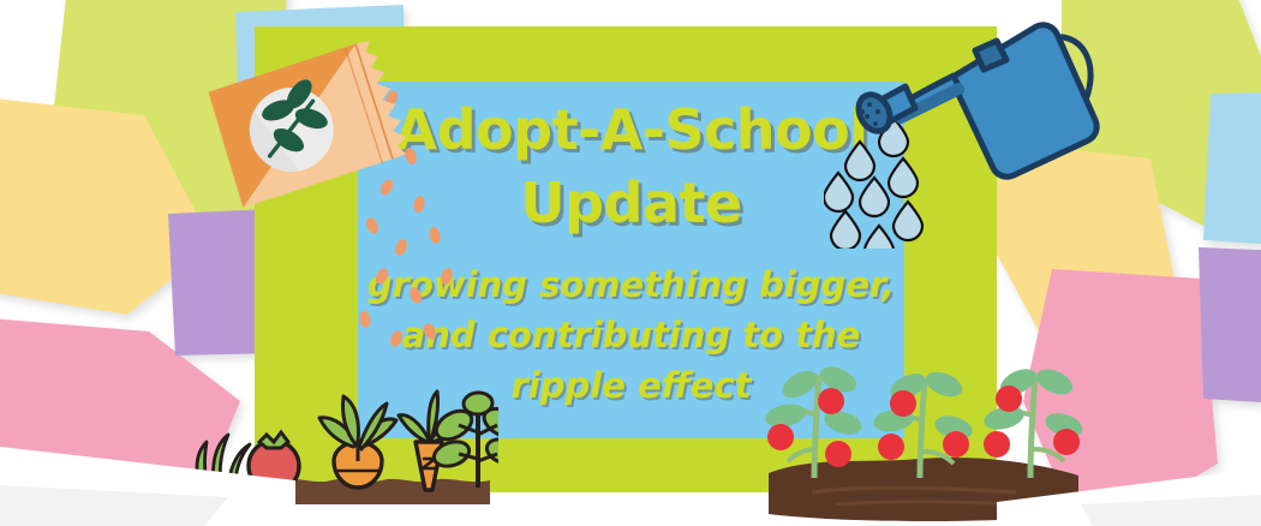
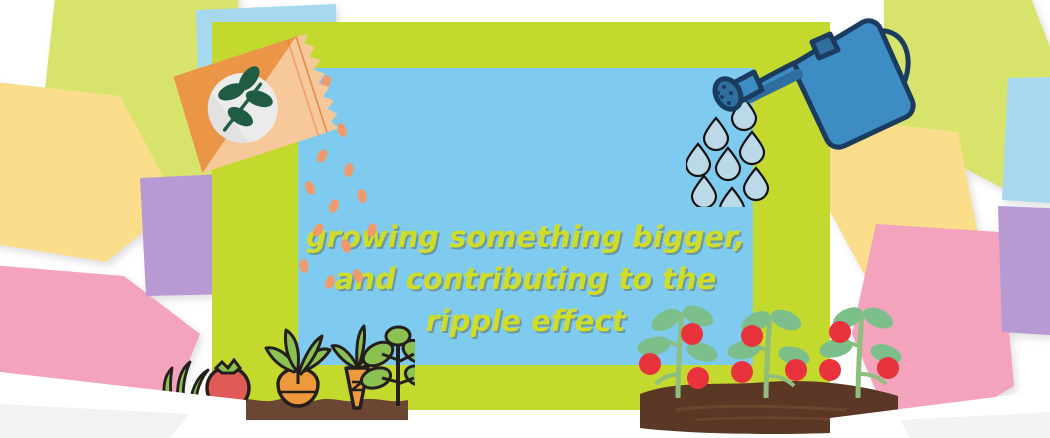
- Adopt-A-School
- Update
  growing something bigger,
  and contributing to the
  ripple effect
